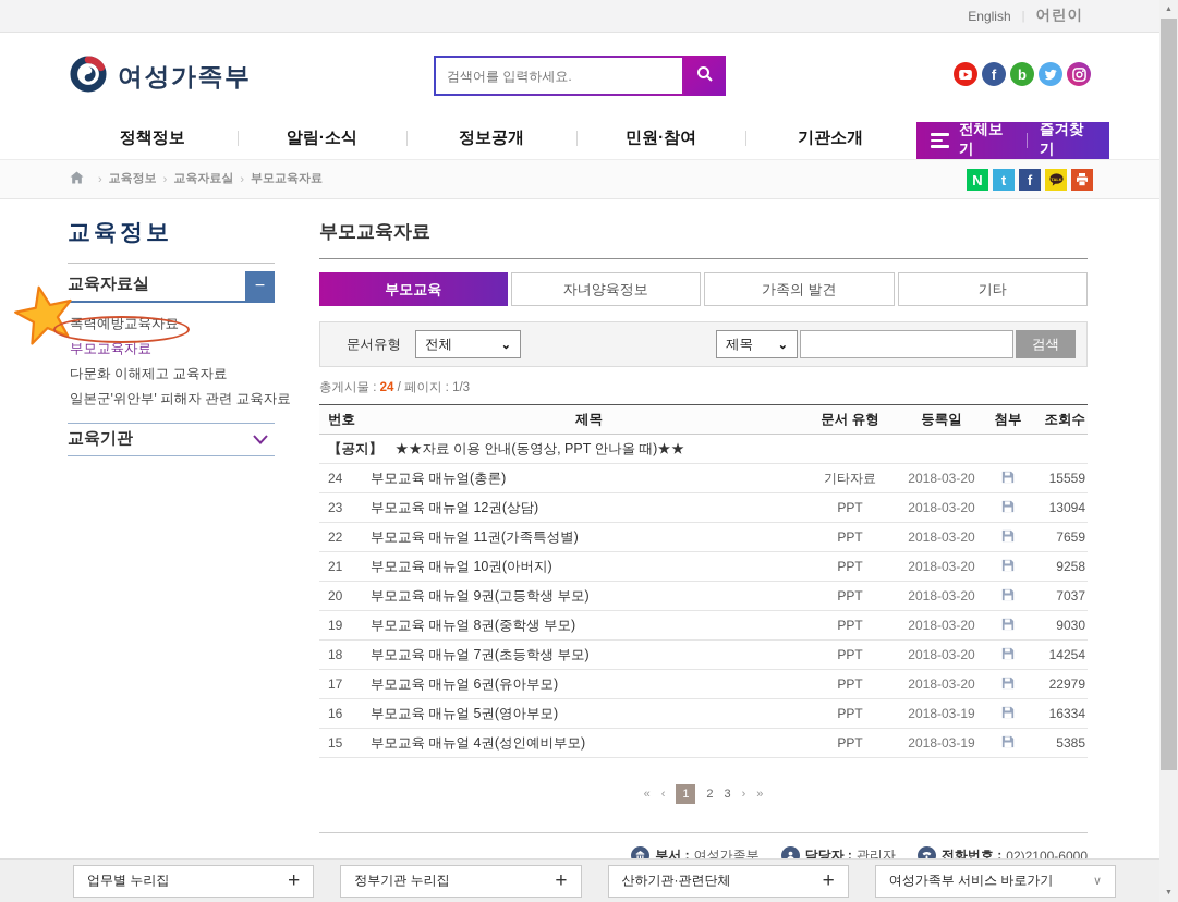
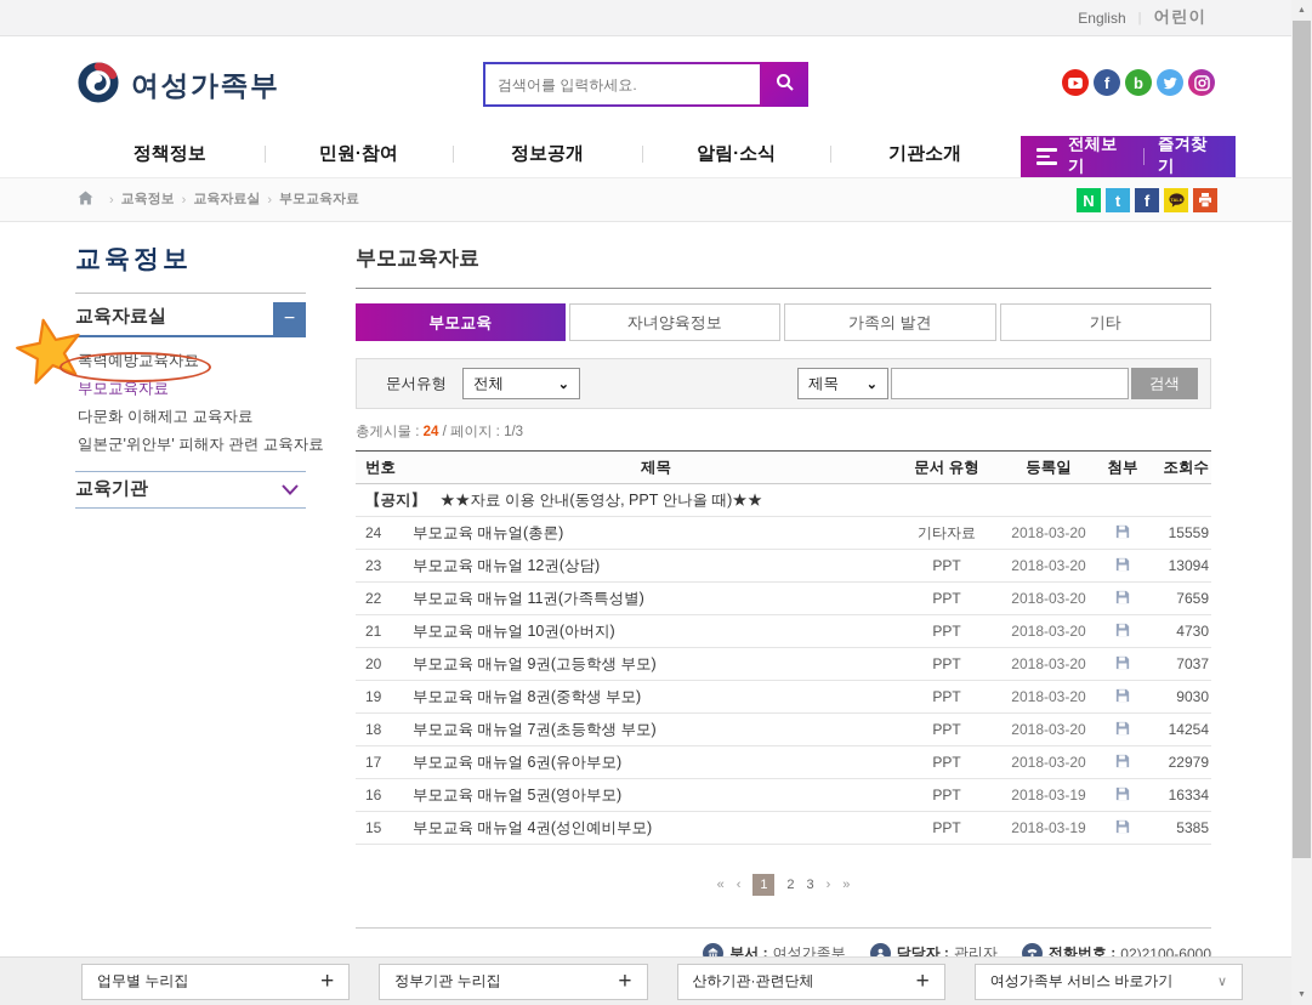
  English
  어린이
  여성가족부
  검색어를 입력하세요.
  f
  b
  정책정보
- 알림·소식
+ 민원·참여
  정보공개
- 민원·참여
+ 알림·소식
  기관소개
  전체보기
  즐겨찾기
  ›
  교육정보
  ›
  교육자료실
  ›
  부모교육자료
  N
  t
  f
  교육정보
  교육자료실
  −
  폭력예방교육자료
  부모교육자료
  다문화 이해제고 교육자료
  일본군'위안부' 피해자 관련 교육자료
  교육기관
  부모교육자료
  부모교육
  자녀양육정보
  가족의 발견
  기타
  문서유형
  전체
  ⌄
  제목
  ⌄
  검색
  총게시물 : 24 / 페이지 : 1/3
  번호	제목	문서 유형	등록일	첨부	조회수
  【공지】 ★★자료 이용 안내(동영상, PPT 안나올 때)★★
  24	부모교육 매뉴얼(총론)	기타자료	2018-03-20		15559
  23	부모교육 매뉴얼 12권(상담)	PPT	2018-03-20		13094
  22	부모교육 매뉴얼 11권(가족특성별)	PPT	2018-03-20		7659
- 21	부모교육 매뉴얼 10권(아버지)	PPT	2018-03-20		9258
+ 21	부모교육 매뉴얼 10권(아버지)	PPT	2018-03-20		4730
  20	부모교육 매뉴얼 9권(고등학생 부모)	PPT	2018-03-20		7037
  19	부모교육 매뉴얼 8권(중학생 부모)	PPT	2018-03-20		9030
  18	부모교육 매뉴얼 7권(초등학생 부모)	PPT	2018-03-20		14254
  17	부모교육 매뉴얼 6권(유아부모)	PPT	2018-03-20		22979
  16	부모교육 매뉴얼 5권(영아부모)	PPT	2018-03-19		16334
  15	부모교육 매뉴얼 4권(성인예비부모)	PPT	2018-03-19		5385
  «
  ‹
  1
  2
  3
  ›
  »
  부서 :
  여성가족부
  담당자 :
  관리자
  전화번호 :
  02)2100-6000
  업무별 누리집
  +
  정부기관 누리집
  +
  산하기관·관련단체
  +
  여성가족부 서비스 바로가기
  ∨
